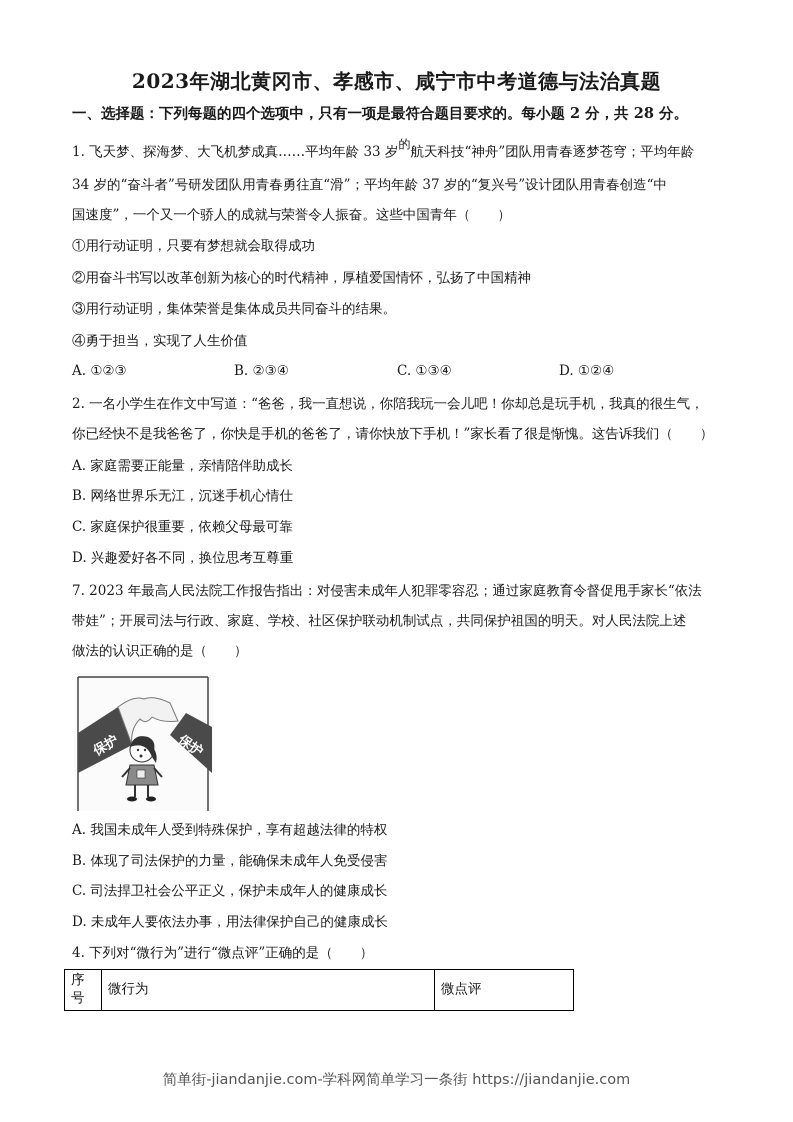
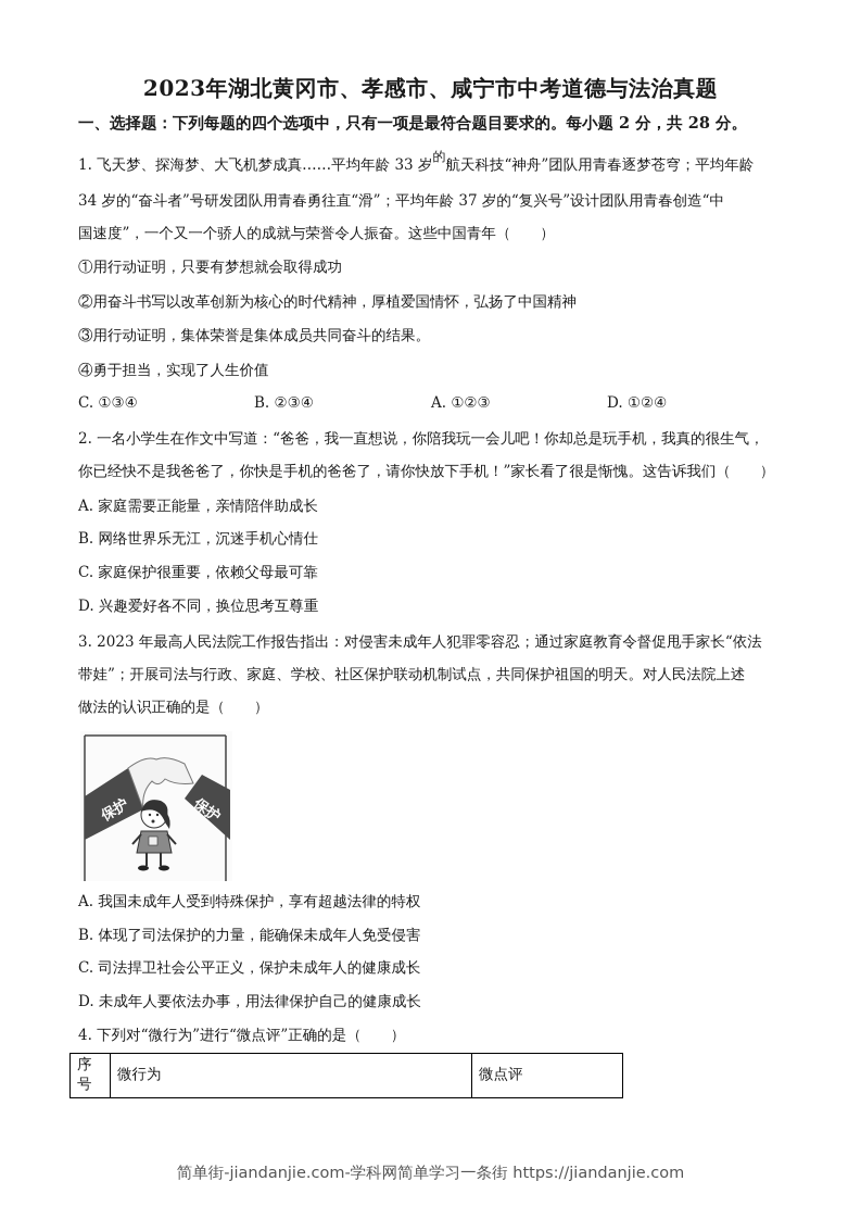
  2023年湖北黄冈市、孝感市、咸宁市中考道德与法治真题
  一、选择题：下列每题的四个选项中，只有一项是最符合题目要求的。每小题 2 分，共 28 分。
  1. 飞天梦、探海梦、大飞机梦成真……平均年龄 33 岁的航天科技“神舟”团队用青春逐梦苍穹；平均年龄
  34 岁的“奋斗者”号研发团队用青春勇往直“滑”；平均年龄 37 岁的“复兴号”设计团队用青春创造“中
  国速度”，一个又一个骄人的成就与荣誉令人振奋。这些中国青年（ ）
  ①用行动证明，只要有梦想就会取得成功
  ②用奋斗书写以改革创新为核心的时代精神，厚植爱国情怀，弘扬了中国精神
  ③用行动证明，集体荣誉是集体成员共同奋斗的结果。
  ④勇于担当，实现了人生价值
- A. ①②③
+ C. ①③④
  B. ②③④
- C. ①③④
+ A. ①②③
  D. ①②④
  2. 一名小学生在作文中写道：“爸爸，我一直想说，你陪我玩一会儿吧！你却总是玩手机，我真的很生气，
  你已经快不是我爸爸了，你快是手机的爸爸了，请你快放下手机！”家长看了很是惭愧。这告诉我们（ ）
  A. 家庭需要正能量，亲情陪伴助成长
  B. 网络世界乐无江，沉迷手机心情仕
  C. 家庭保护很重要，依赖父母最可靠
  D. 兴趣爱好各不同，换位思考互尊重
- 7. 2023 年最高人民法院工作报告指出：对侵害未成年人犯罪零容忍；通过家庭教育令督促甩手家长“依法
+ 3. 2023 年最高人民法院工作报告指出：对侵害未成年人犯罪零容忍；通过家庭教育令督促甩手家长“依法
  带娃”；开展司法与行政、家庭、学校、社区保护联动机制试点，共同保护祖国的明天。对人民法院上述
  做法的认识正确的是（ ）
  A. 我国未成年人受到特殊保护，享有超越法律的特权
  B. 体现了司法保护的力量，能确保未成年人免受侵害
  C. 司法捍卫社会公平正义，保护未成年人的健康成长
  D. 未成年人要依法办事，用法律保护自己的健康成长
  4. 下列对“微行为”进行“微点评”正确的是（ ）
  序号	微行为	微点评
  简单街-jiandanjie.com-学科网简单学习一条街 https://jiandanjie.com
